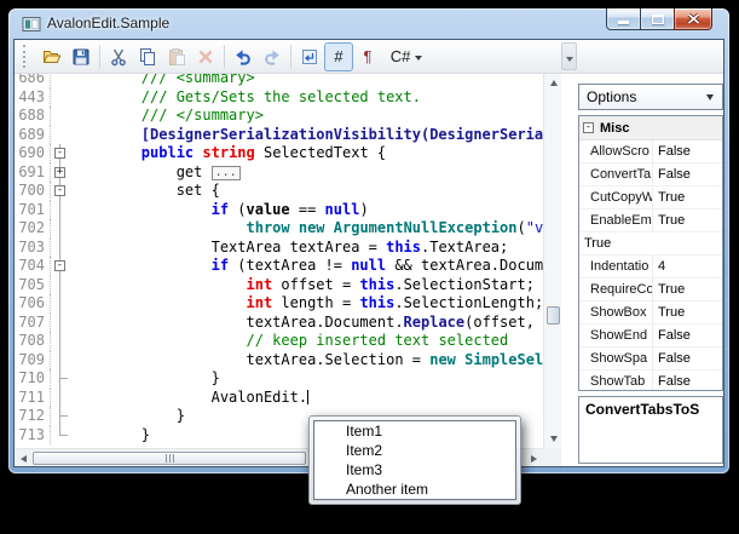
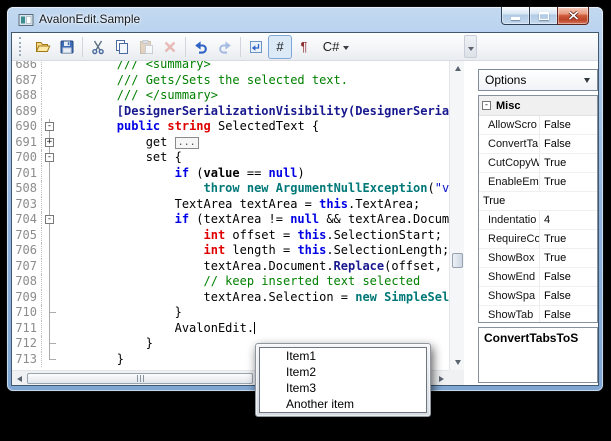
  AvalonEdit.Sample
  #
  ¶
  C#
  686
  /// <summary>
- 443
+ 687
  /// Gets/Sets the selected text.
  688
  /// </summary>
  689
  [DesignerSerializationVisibility(DesignerSeria
  690
  -
  public string SelectedText {
  691
  +
  get ...
  700
  -
  set {
  701
  if (value == null)
- 702
+ 508
  throw new ArgumentNullException("v
  703
  TextArea textArea = this.TextArea;
  704
  -
  if (textArea != null && textArea.Docum
  705
  int offset = this.SelectionStart;
  706
  int length = this.SelectionLength;
  707
  textArea.Document.Replace(offset,
  708
  // keep inserted text selected
  709
  textArea.Selection = new SimpleSel
  710
  }
  711
  AvalonEdit.
  712
  }
  713
  }
  Options
  -
  Misc
  AllowScro
  False
  ConvertTa
  False
  CutCopyW
  True
  EnableEm
  True
  True
  Indentatio
  4
  RequireCo
  True
  ShowBox
  True
  ShowEnd
  False
  ShowSpa
  False
  ShowTab
  False
  ConvertTabsToS
  Item1
  Item2
  Item3
  Another item
